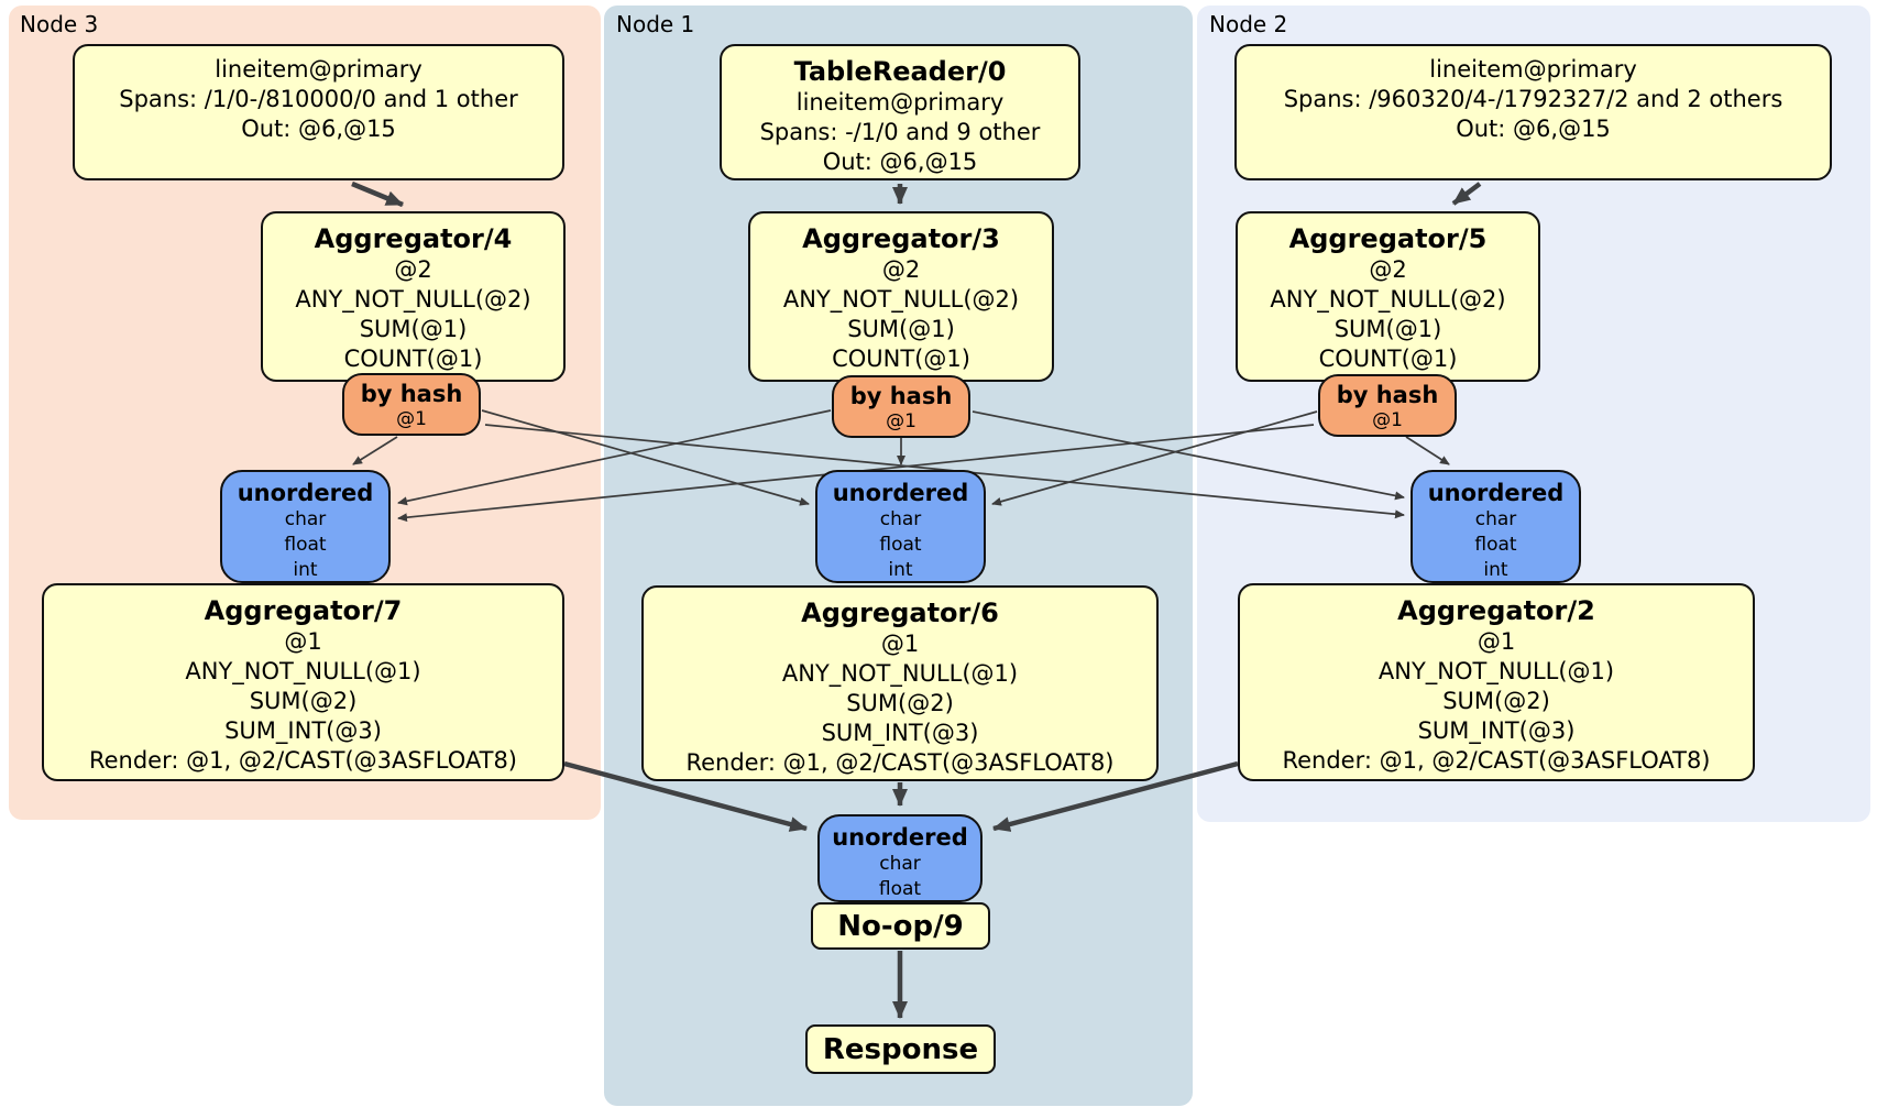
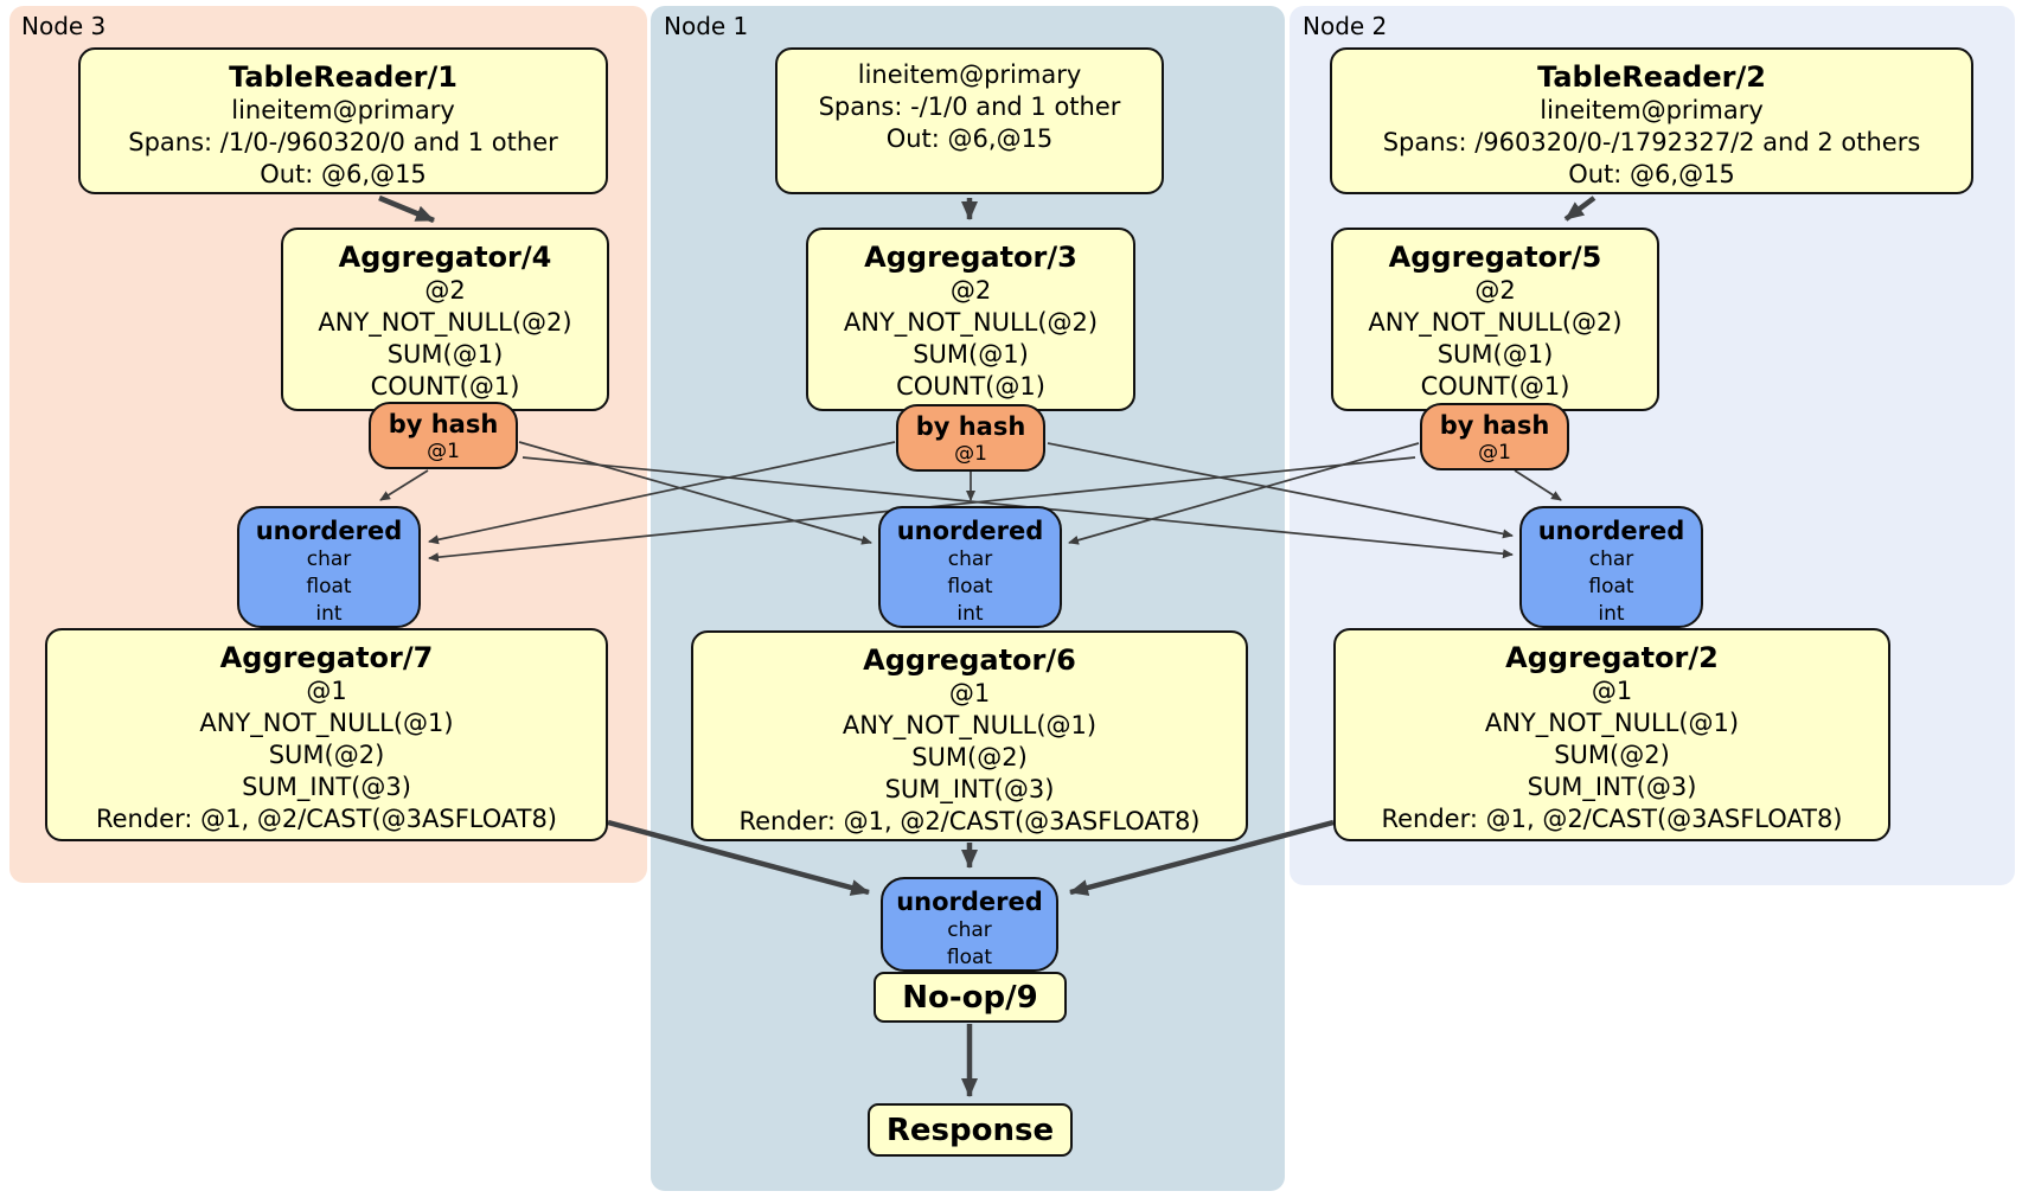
  Node 3
  Node 1
  Node 2
+ TableReader/1
  lineitem@primary
- Spans: /1/0-/810000/0 and 1 other
+ Spans: /1/0-/960320/0 and 1 other
  Out: @6,@15
  Aggregator/4
  @2
  ANY_NOT_NULL(@2)
  SUM(@1)
  COUNT(@1)
  by hash
  @1
  unordered
  char
  float
  int
  Aggregator/7
  @1
  ANY_NOT_NULL(@1)
  SUM(@2)
  SUM_INT(@3)
  Render: @1, @2/CAST(@3ASFLOAT8)
- TableReader/0
  lineitem@primary
- Spans: -/1/0 and 9 other
+ Spans: -/1/0 and 1 other
  Out: @6,@15
  Aggregator/3
  @2
  ANY_NOT_NULL(@2)
  SUM(@1)
  COUNT(@1)
  by hash
  @1
  unordered
  char
  float
  int
  Aggregator/6
  @1
  ANY_NOT_NULL(@1)
  SUM(@2)
  SUM_INT(@3)
  Render: @1, @2/CAST(@3ASFLOAT8)
+ TableReader/2
  lineitem@primary
- Spans: /960320/4-/1792327/2 and 2 others
+ Spans: /960320/0-/1792327/2 and 2 others
  Out: @6,@15
  Aggregator/5
  @2
  ANY_NOT_NULL(@2)
  SUM(@1)
  COUNT(@1)
  by hash
  @1
  unordered
  char
  float
  int
  Aggregator/2
  @1
  ANY_NOT_NULL(@1)
  SUM(@2)
  SUM_INT(@3)
  Render: @1, @2/CAST(@3ASFLOAT8)
  unordered
  char
  float
  No-op/9
  Response
